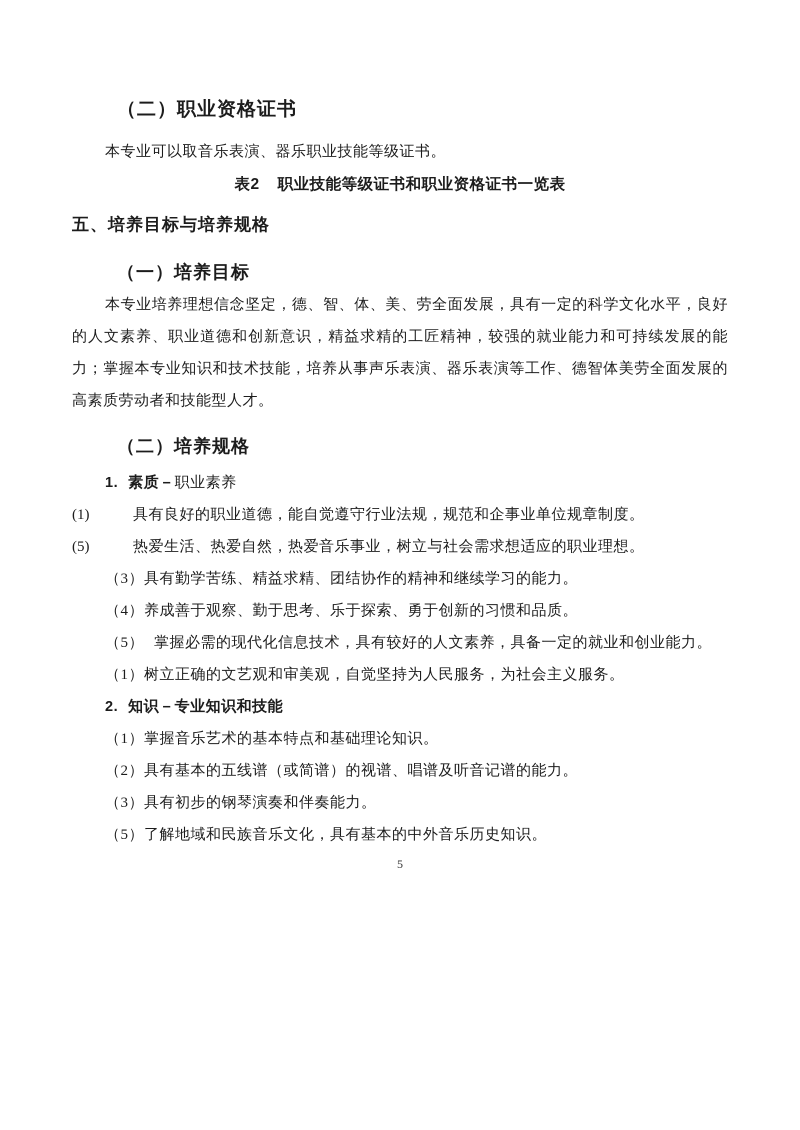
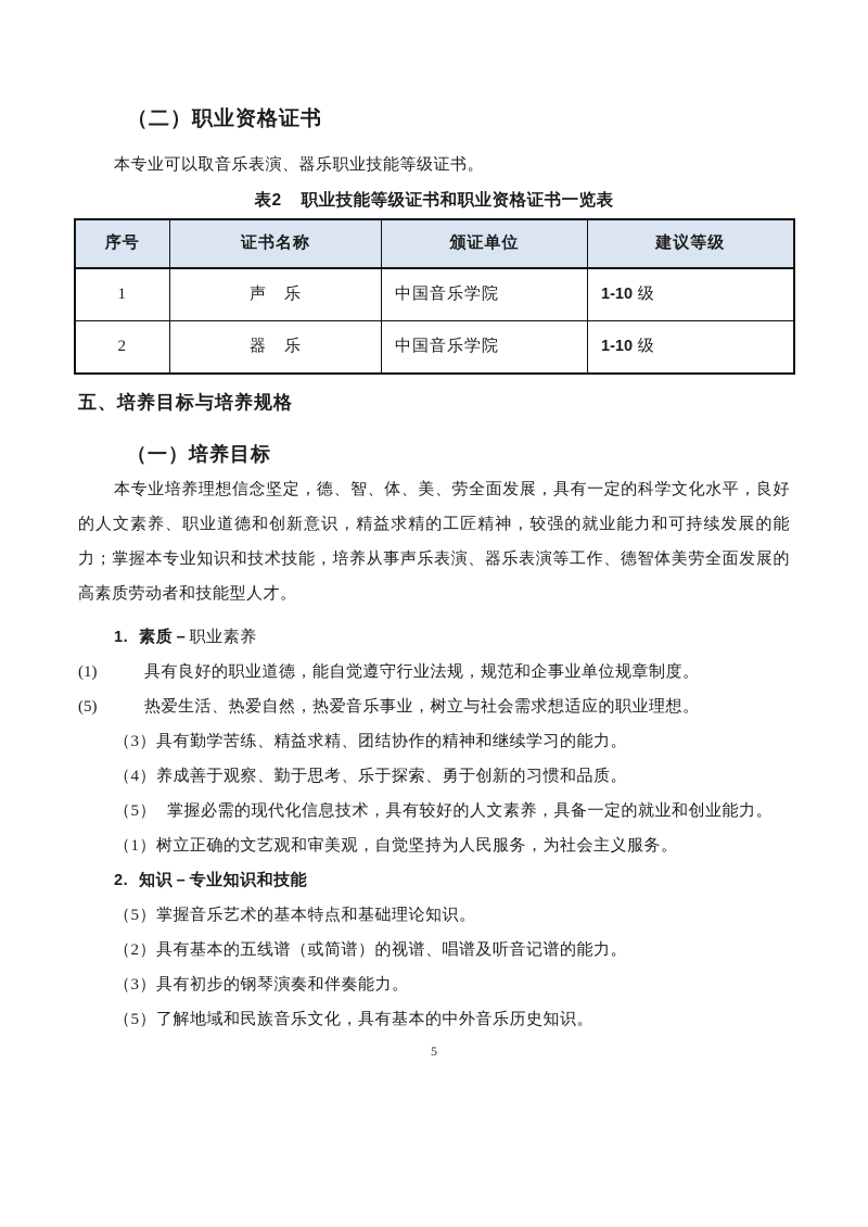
  （二）职业资格证书
  本专业可以取音乐表演、器乐职业技能等级证书。
  表2 职业技能等级证书和职业资格证书一览表
+ 序号	证书名称	颁证单位	建议等级
+ 1	声 乐	中国音乐学院	1-10 级
+ 2	器 乐	中国音乐学院	1-10 级
  五、培养目标与培养规格
  （一）培养目标
  本专业培养理想信念坚定，德、智、体、美、劳全面发展，具有一定的科学文化水平，良好的人文素养、职业道德和创新意识，精益求精的工匠精神，较强的就业能力和可持续发展的能力；掌握本专业知识和技术技能，培养从事声乐表演、器乐表演等工作、德智体美劳全面发展的高素质劳动者和技能型人才。
- （二）培养规格
  1. 素质－职业素养
  (1) 具有良好的职业道德，能自觉遵守行业法规，规范和企事业单位规章制度。
  (5) 热爱生活、热爱自然，热爱音乐事业，树立与社会需求想适应的职业理想。
  （3）具有勤学苦练、精益求精、团结协作的精神和继续学习的能力。
  （4）养成善于观察、勤于思考、乐于探索、勇于创新的习惯和品质。
  （5） 掌握必需的现代化信息技术，具有较好的人文素养，具备一定的就业和创业能力。
  （1）树立正确的文艺观和审美观，自觉坚持为人民服务，为社会主义服务。
  2. 知识－专业知识和技能
- （1）掌握音乐艺术的基本特点和基础理论知识。
+ （5）掌握音乐艺术的基本特点和基础理论知识。
  （2）具有基本的五线谱（或简谱）的视谱、唱谱及听音记谱的能力。
  （3）具有初步的钢琴演奏和伴奏能力。
  （5）了解地域和民族音乐文化，具有基本的中外音乐历史知识。
  5
